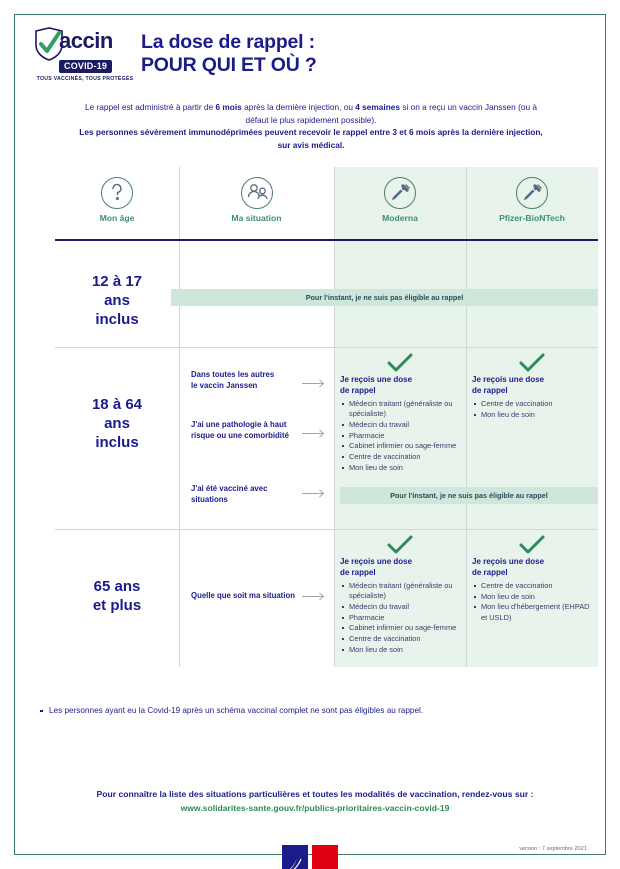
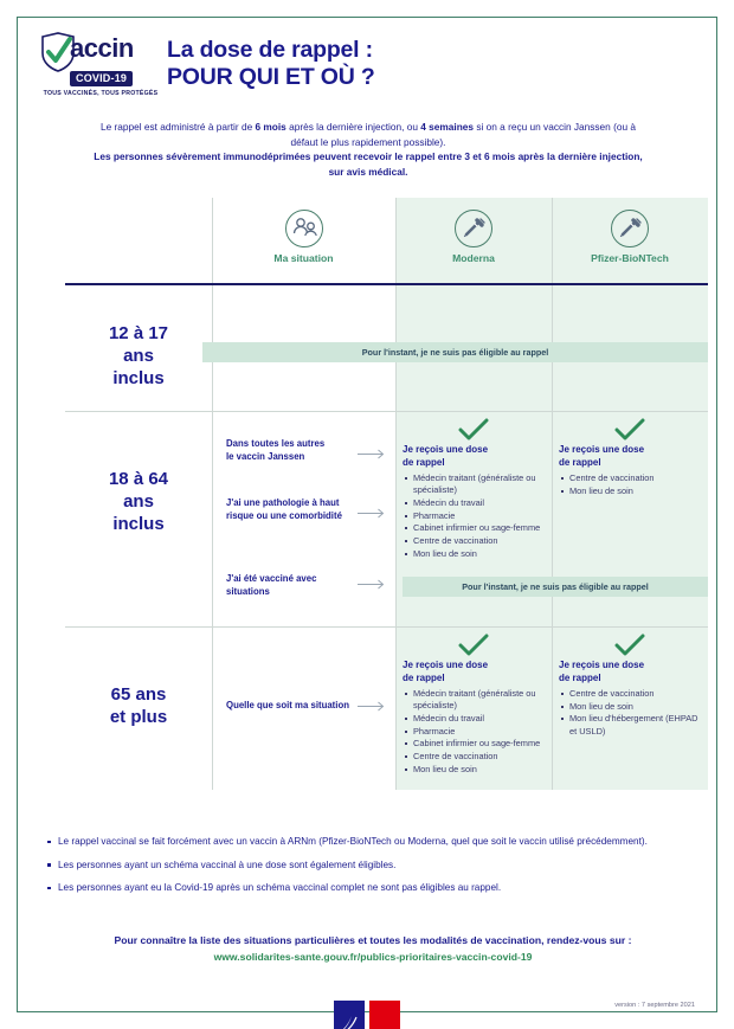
  accin
  COVID-19
  La dose de rappel :
  POUR QUI ET OÙ ?
  Le rappel est administré à partir de 6 mois après la dernière injection, ou 4 semaines si on a reçu un vaccin Janssen (ou à défaut le plus rapidement possible).
  Les personnes sévèrement immunodéprimées peuvent recevoir le rappel entre 3 et 6 mois après la dernière injection, sur avis médical.
- Mon âge
  Ma situation
  Moderna
  Pfizer-BioNTech
  12 à 17
  ans
  inclus
  Pour l'instant, je ne suis pas éligible au rappel
  18 à 64
  ans
  inclus
  Dans toutes les autres
  le vaccin Janssen
  J'ai une pathologie à haut
  risque ou une comorbidité
  J'ai été vacciné avec
  situations
  Je reçois une dose
  de rappel
  Médecin traitant (généraliste ou spécialiste)
  Médecin du travail
  Pharmacie
  Cabinet infirmier ou sage-femme
  Centre de vaccination
  Mon lieu de soin
  Je reçois une dose
  de rappel
  Centre de vaccination
  Mon lieu de soin
  Pour l'instant, je ne suis pas éligible au rappel
  65 ans
  et plus
  Quelle que soit ma situation
  Je reçois une dose
  de rappel
  Médecin traitant (généraliste ou spécialiste)
  Médecin du travail
  Pharmacie
  Cabinet infirmier ou sage-femme
  Centre de vaccination
  Mon lieu de soin
  Je reçois une dose
  de rappel
  Centre de vaccination
  Mon lieu de soin
  Mon lieu d'hébergement (EHPAD et USLD)
+ Le rappel vaccinal se fait forcément avec un vaccin à ARNm (Pfizer-BioNTech ou Moderna, quel que soit le vaccin utilisé précédemment).
+ Les personnes ayant un schéma vaccinal à une dose sont également éligibles.
  Les personnes ayant eu la Covid-19 après un schéma vaccinal complet ne sont pas éligibles au rappel.
  Pour connaître la liste des situations particulières et toutes les modalités de vaccination, rendez-vous sur :
  www.solidarites-sante.gouv.fr/publics-prioritaires-vaccin-covid-19
